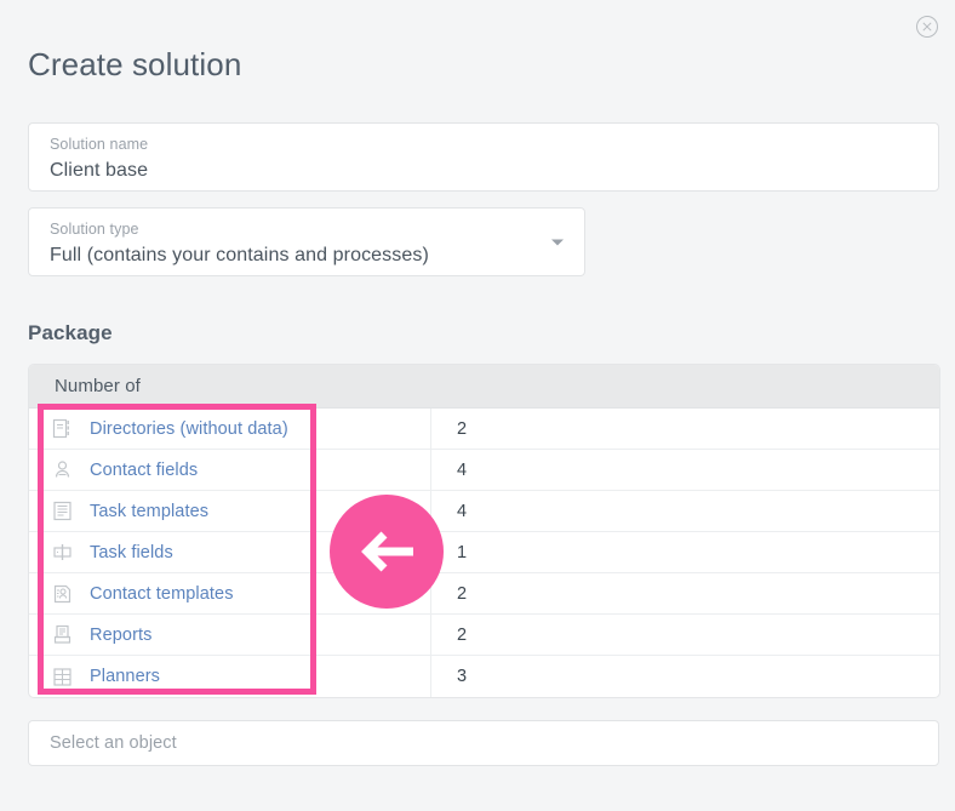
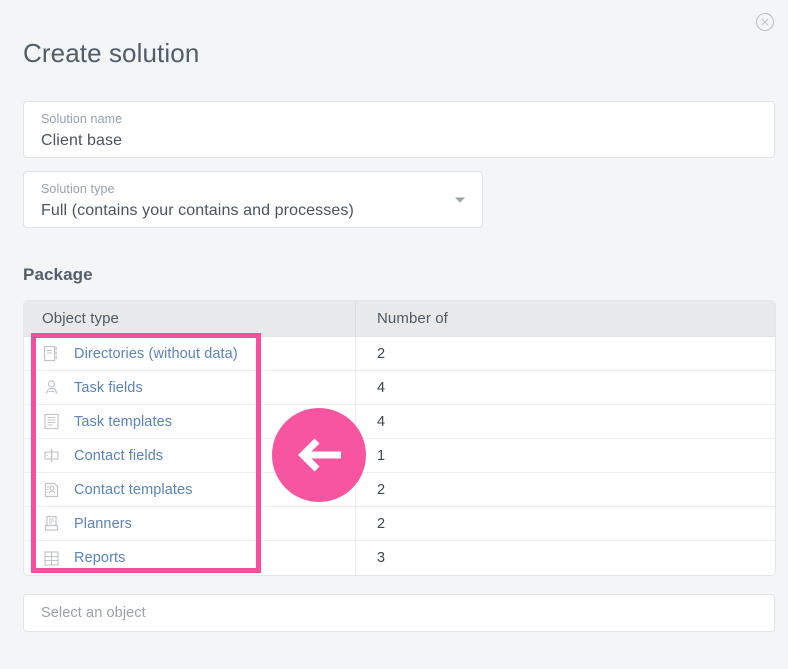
  Create solution
  Solution name
  Client base
  Solution type
  Full (contains your contains and processes)
  Package
+ Object type
  Number of
  Directories (without data)
  2
- Contact fields
+ Task fields
  4
  Task templates
  4
- Task fields
+ Contact fields
  1
  Contact templates
  2
- Reports
+ Planners
  2
- Planners
+ Reports
  3
  Select an object
